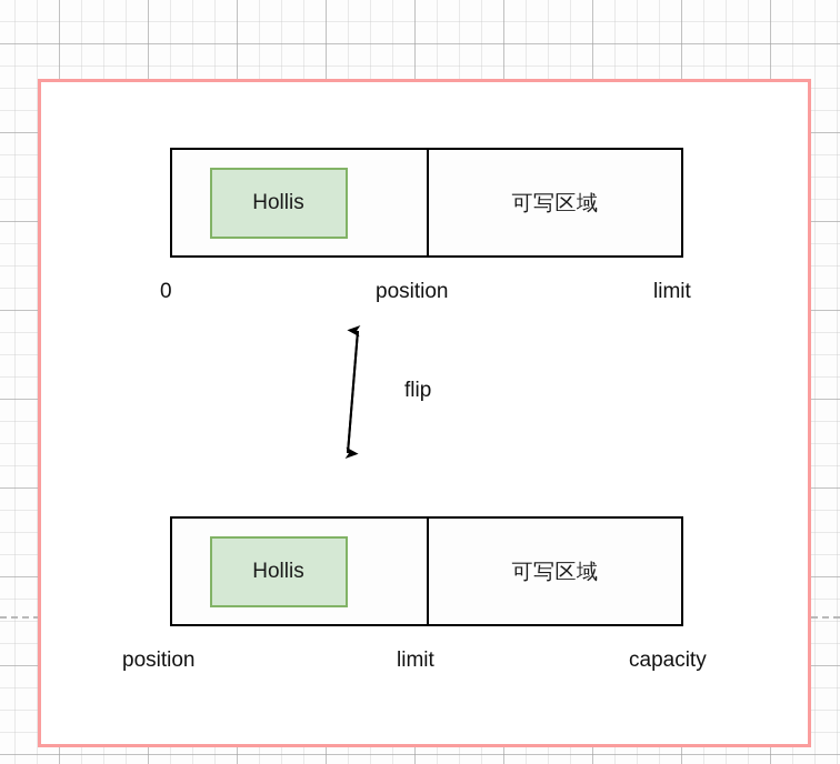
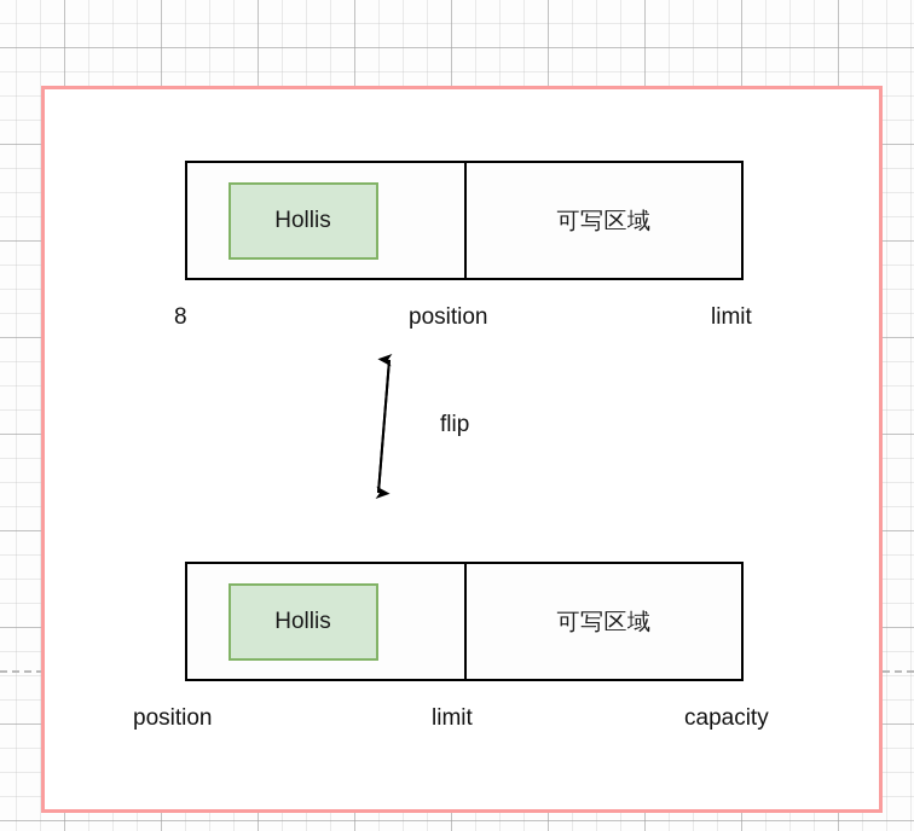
  Hollis
  可写区域
- 0
+ 8
  position
  limit
  flip
  Hollis
  可写区域
  position
  limit
  capacity
